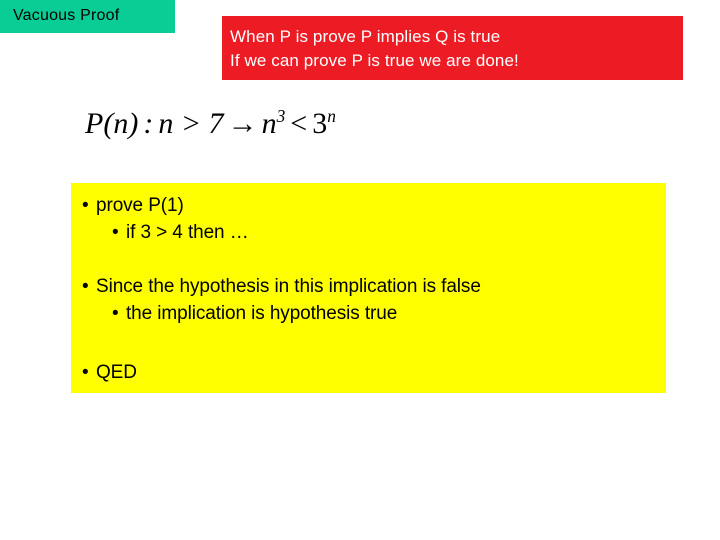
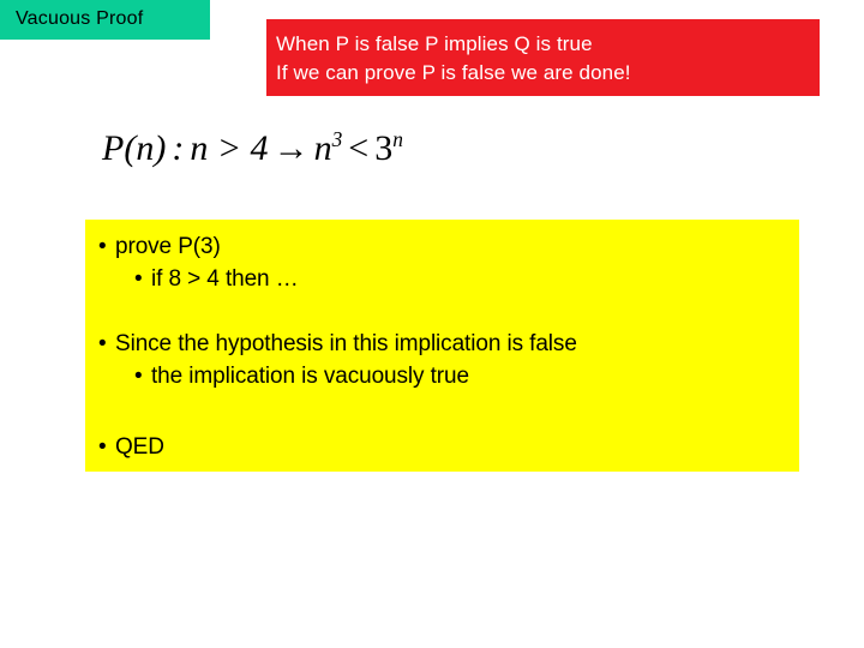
  Vacuous Proof
- When P is prove P implies Q is true
+ When P is false P implies Q is true
- If we can prove P is true we are done!
+ If we can prove P is false we are done!
- P(n) : n > 7 → n3 < 3n
+ P(n) : n > 4 → n3 < 3n
- • prove P(1)
+ • prove P(3)
- • if 3 > 4 then …
+ • if 8 > 4 then …
  • Since the hypothesis in this implication is false
- • the implication is hypothesis true
+ • the implication is vacuously true
  • QED
